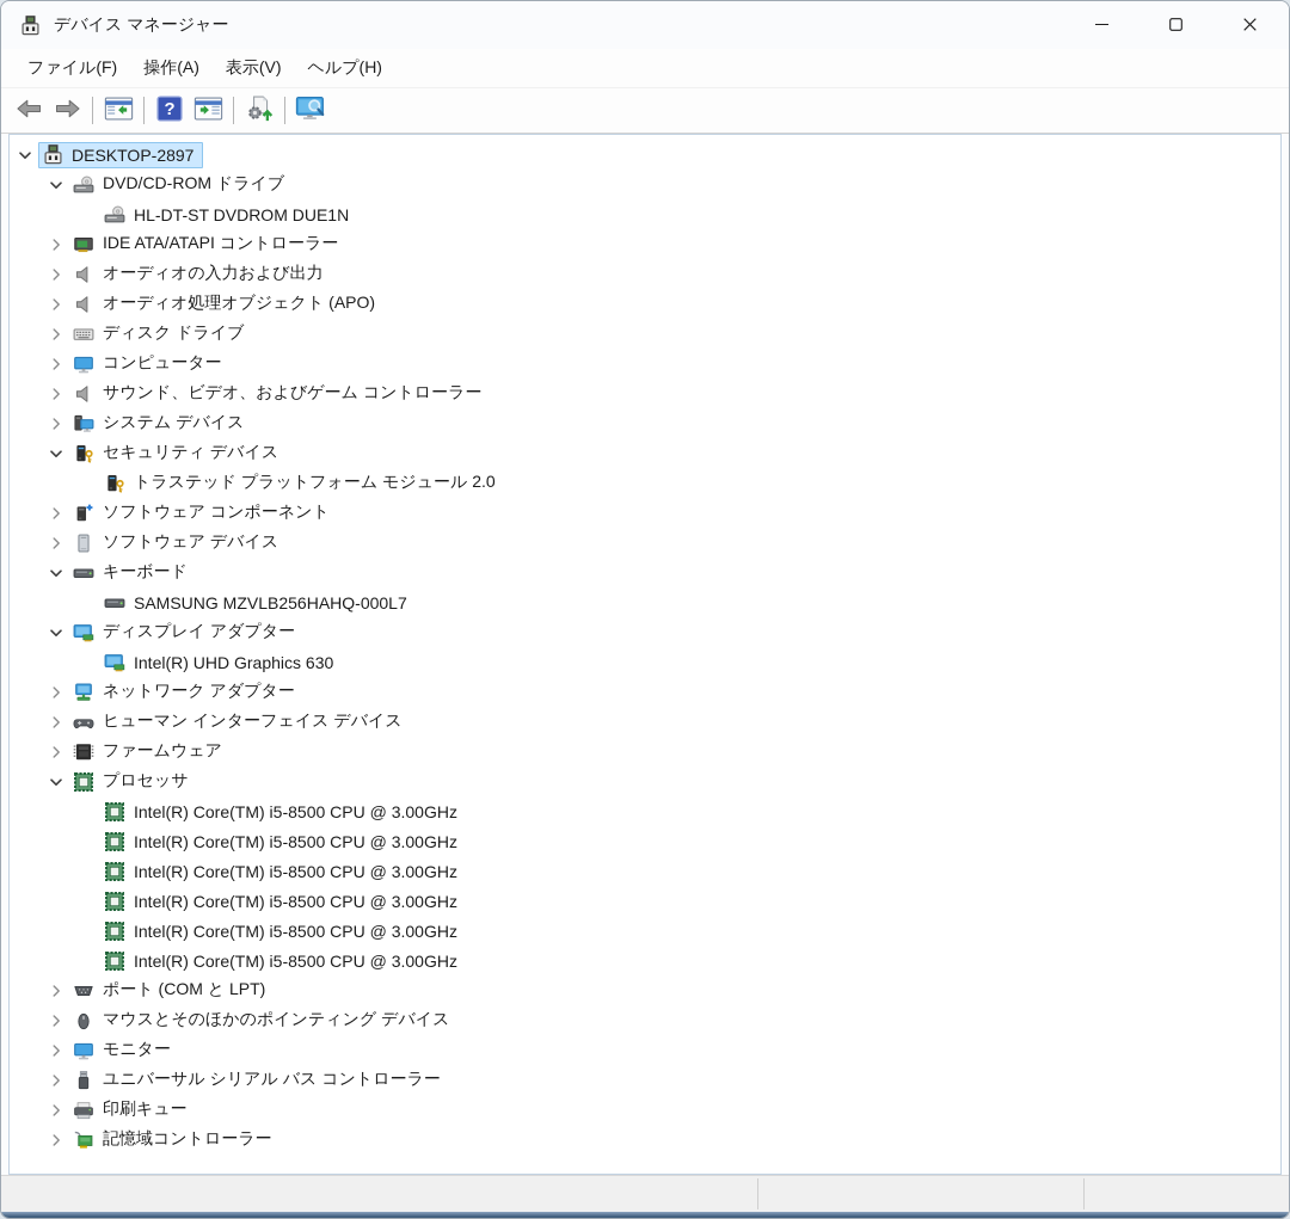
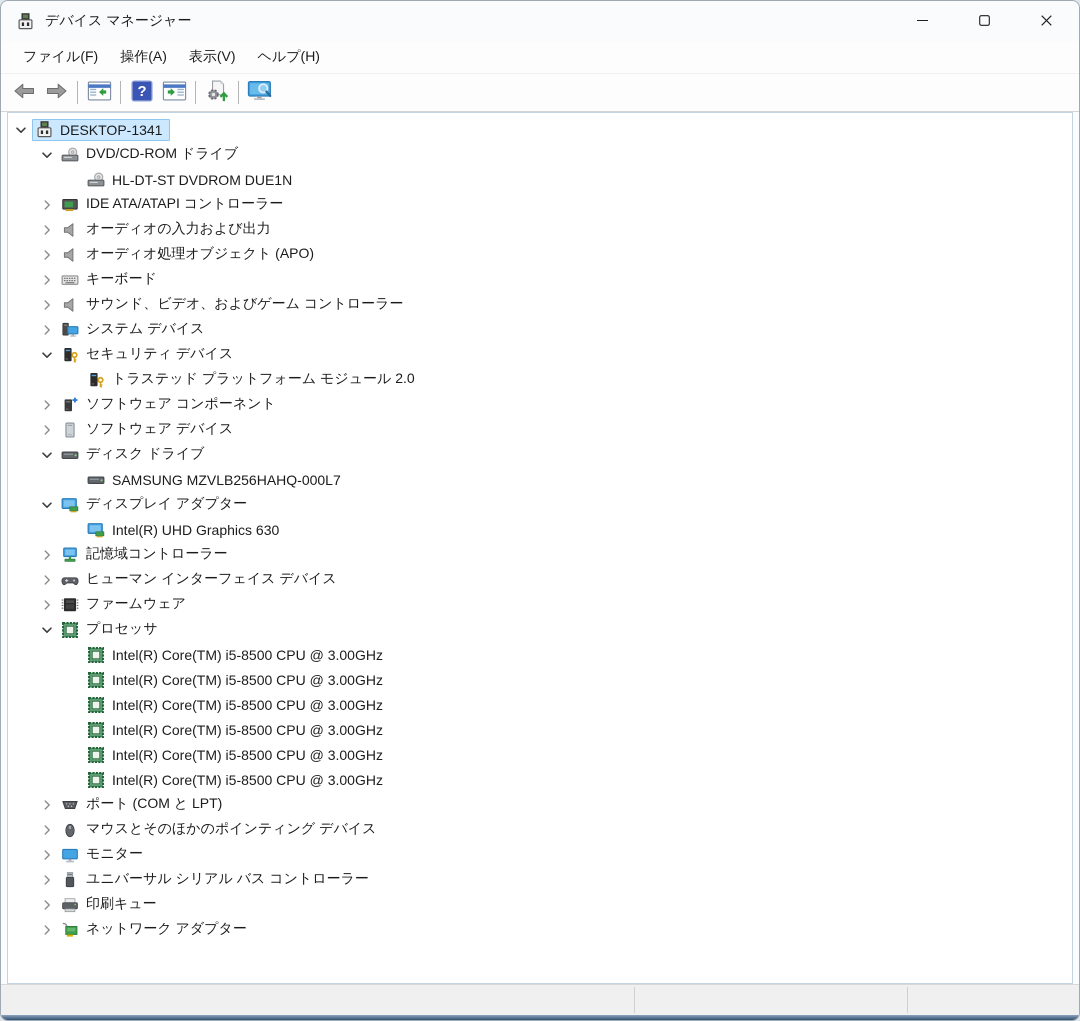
  デバイス マネージャー
  ファイル(F)
  操作(A)
  表示(V)
  ヘルプ(H)
  ?
- DESKTOP-2897
+ DESKTOP-1341
  DVD/CD-ROM ドライブ
  HL-DT-ST DVDROM DUE1N
  IDE ATA/ATAPI コントローラー
  オーディオの入力および出力
  オーディオ処理オブジェクト (APO)
- ディスク ドライブ
+ キーボード
- コンピューター
  サウンド、ビデオ、およびゲーム コントローラー
  システム デバイス
  セキュリティ デバイス
  トラステッド プラットフォーム モジュール 2.0
  ソフトウェア コンポーネント
  ソフトウェア デバイス
- キーボード
+ ディスク ドライブ
  SAMSUNG MZVLB256HAHQ-000L7
  ディスプレイ アダプター
  Intel(R) UHD Graphics 630
- ネットワーク アダプター
+ 記憶域コントローラー
  ヒューマン インターフェイス デバイス
  ファームウェア
  プロセッサ
  Intel(R) Core(TM) i5-8500 CPU @ 3.00GHz
  Intel(R) Core(TM) i5-8500 CPU @ 3.00GHz
  Intel(R) Core(TM) i5-8500 CPU @ 3.00GHz
  Intel(R) Core(TM) i5-8500 CPU @ 3.00GHz
  Intel(R) Core(TM) i5-8500 CPU @ 3.00GHz
  Intel(R) Core(TM) i5-8500 CPU @ 3.00GHz
  ポート (COM と LPT)
  マウスとそのほかのポインティング デバイス
  モニター
  ユニバーサル シリアル バス コントローラー
  印刷キュー
- 記憶域コントローラー
+ ネットワーク アダプター
